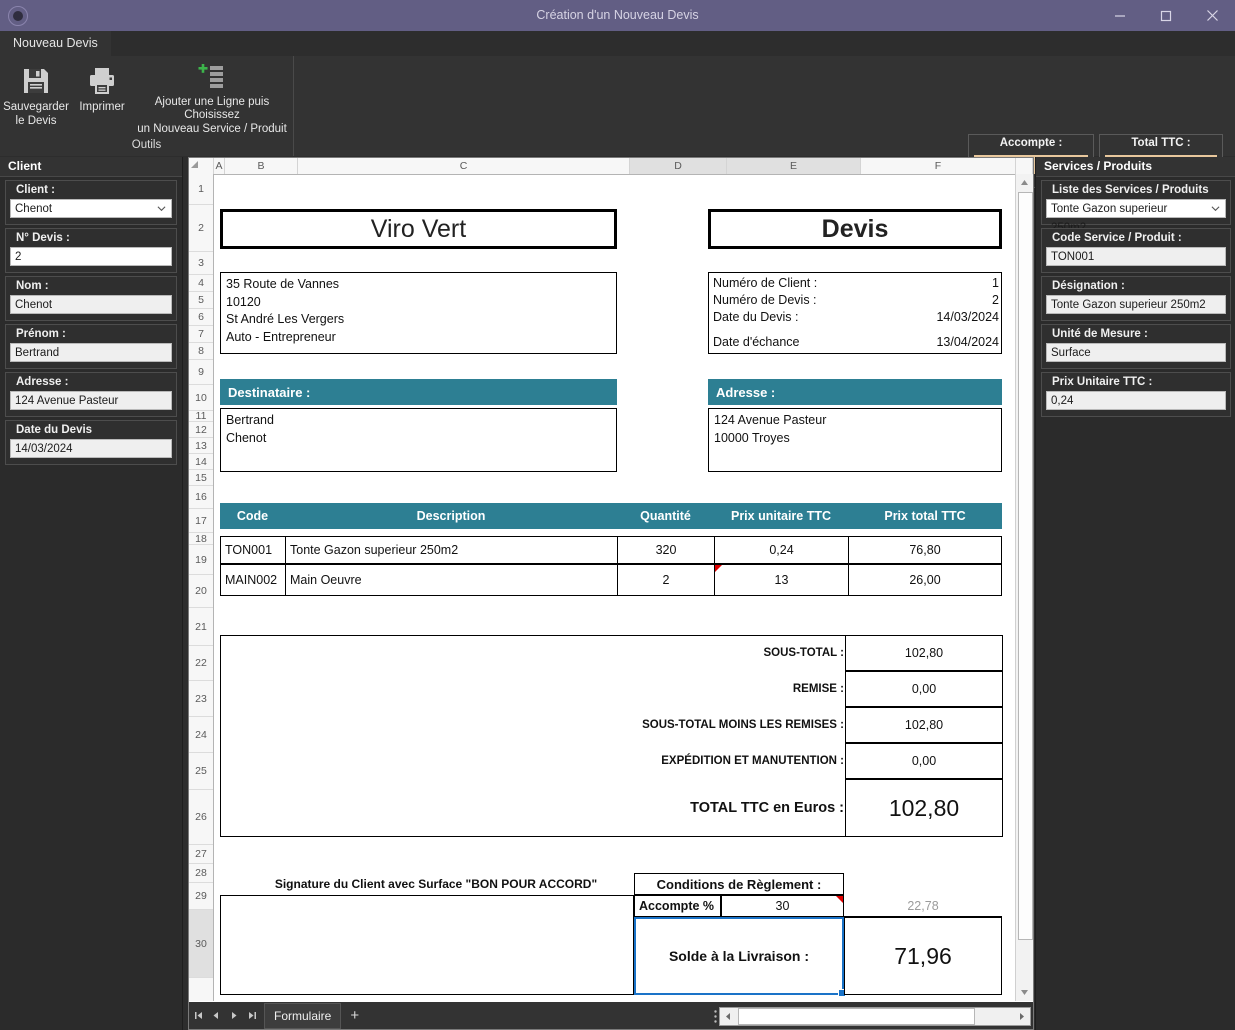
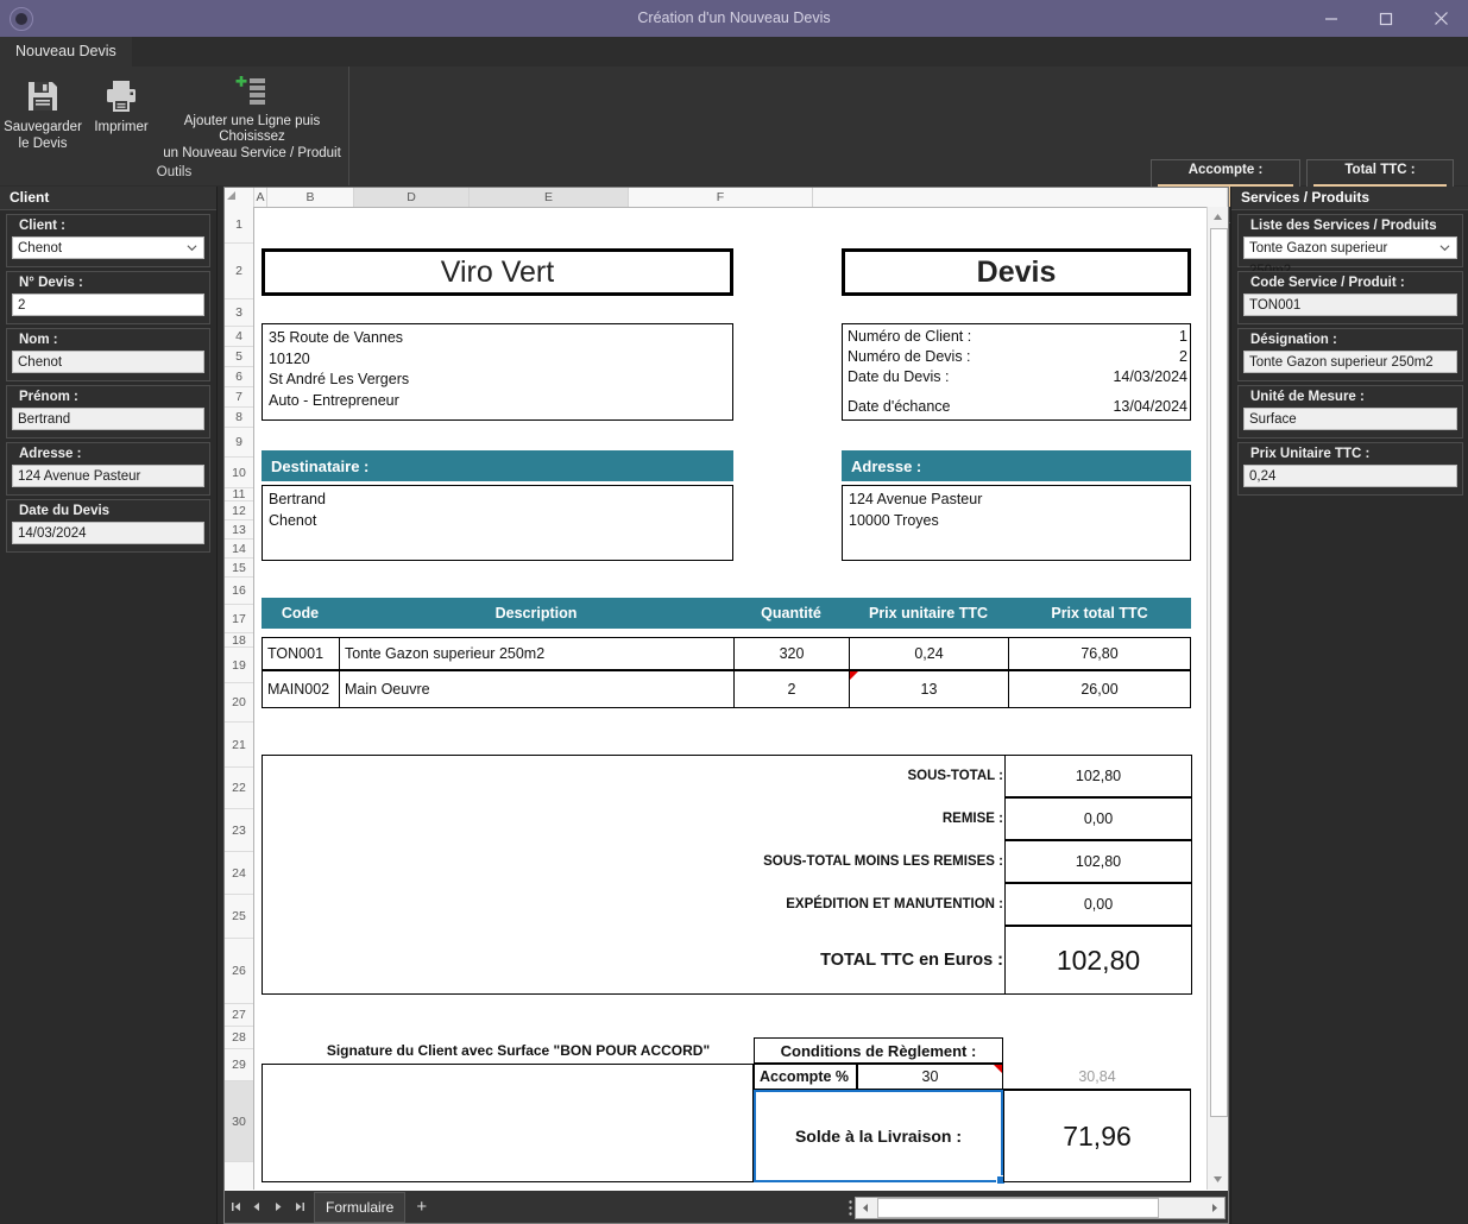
  Création d'un Nouveau Devis
  Nouveau Devis
  Sauvegarder
  le Devis
  Imprimer
  Ajouter une Ligne puis Choisissez
  un Nouveau Service / Produit
  Outils
  Accompte :
  Total TTC :
  Client
  Client :
  Chenot
  N° Devis :
  2
  Nom :
  Chenot
  Prénom :
  Bertrand
  Adresse :
  124 Avenue Pasteur
  Date du Devis
  14/03/2024
  Services / Produits
  Liste des Services / Produits
  Tonte Gazon superieur
  Code Service / Produit :
  TON001
  Désignation :
  Tonte Gazon superieur 250m2
  Unité de Mesure :
  Surface
  Prix Unitaire TTC :
  0,24
  A
  B
- C
  D
  E
  F
  1
  2
  3
  4
  5
  6
  7
  8
  9
  10
  11
  12
  13
  14
  15
  16
  17
  18
  19
  20
  21
  22
  23
  24
  25
  26
  27
  28
  29
  30
  Viro Vert
  Devis
  35 Route de Vannes
  10120
  St André Les Vergers
  Auto - Entrepreneur
  Numéro de Client :
  1
  Numéro de Devis :
  2
  Date du Devis :
  14/03/2024
  Date d'échance
  13/04/2024
  Destinataire :
  Bertrand
  Chenot
  Adresse :
  124 Avenue Pasteur
  10000 Troyes
  Code
  Description
  Quantité
  Prix unitaire TTC
  Prix total TTC
  TON001
  Tonte Gazon superieur 250m2
  320
  0,24
  76,80
  MAIN002
  Main Oeuvre
  2
  13
  26,00
  SOUS-TOTAL :
  102,80
  REMISE :
  0,00
  SOUS-TOTAL MOINS LES REMISES :
  102,80
  EXPÉDITION ET MANUTENTION :
  0,00
  TOTAL TTC en Euros :
  102,80
  Signature du Client avec Surface "BON POUR ACCORD"
  Conditions de Règlement :
  Accompte %
  30
- 22,78
+ 30,84
  71,96
  Formulaire
  +
